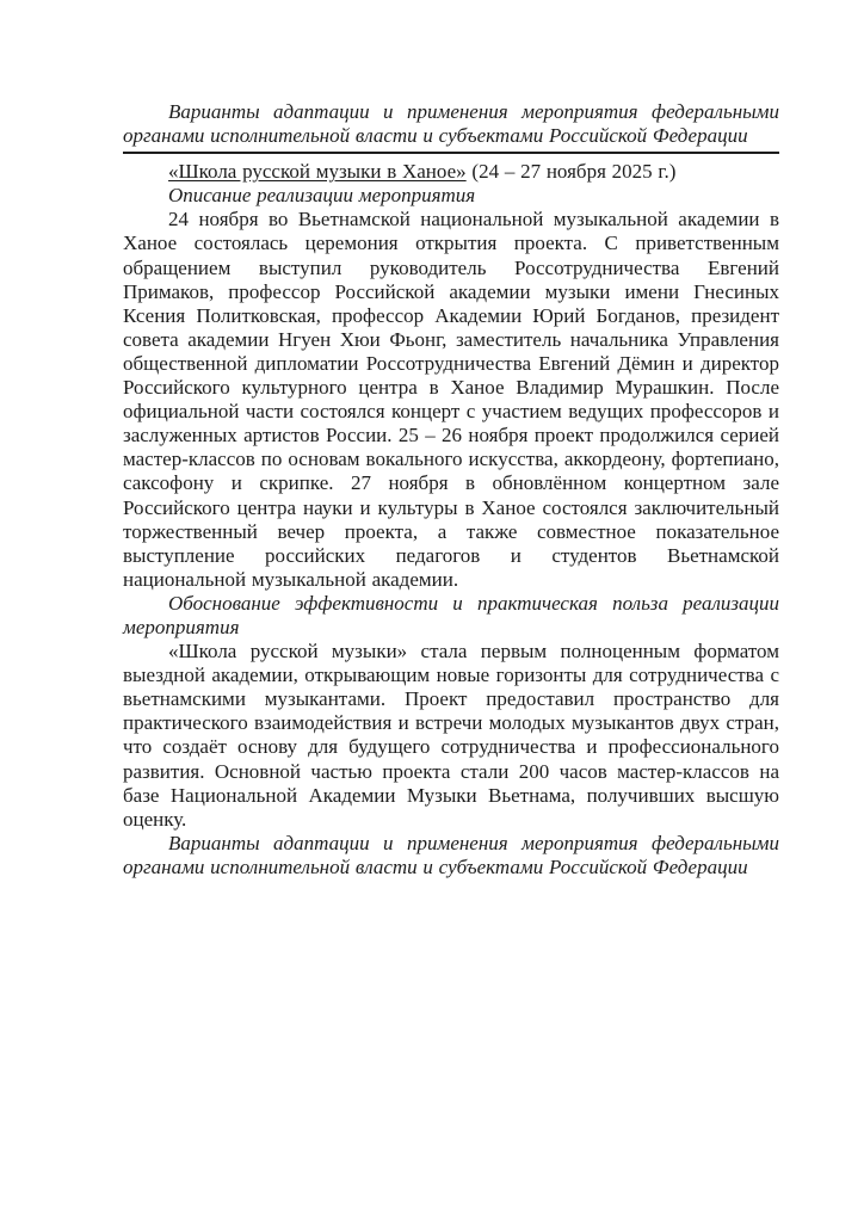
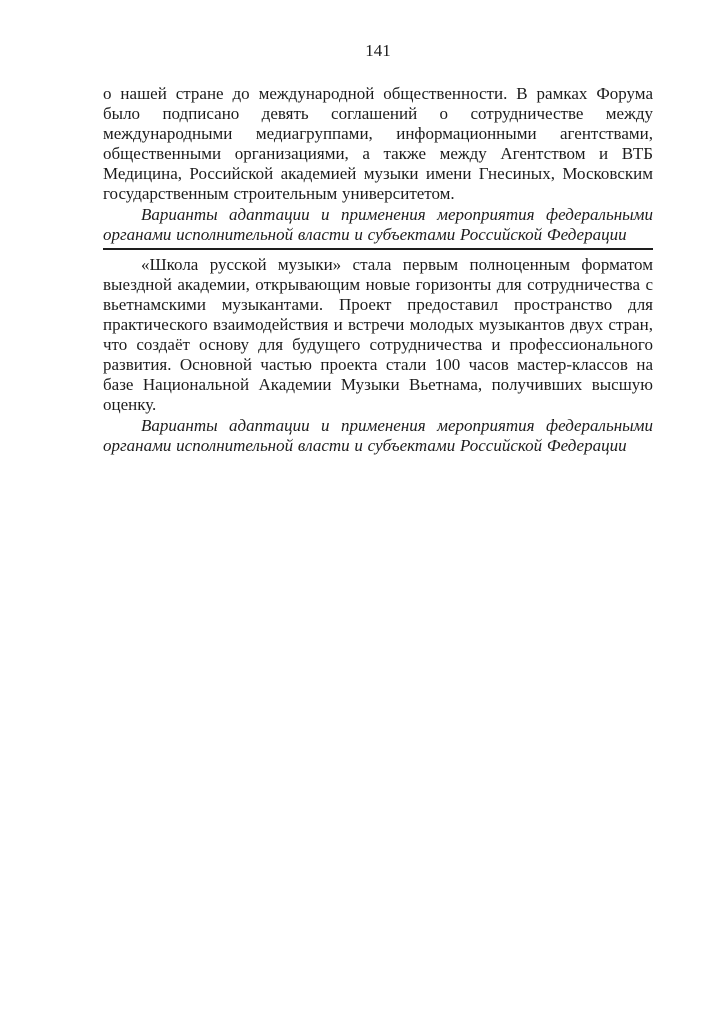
+ 141
+ о нашей стране до международной общественности. В рамках Форума было подписано девять соглашений о сотрудничестве между международными медиагруппами, информационными агентствами, общественными организациями, а также между Агентством и ВТБ Медицина, Российской академией музыки имени Гнесиных, Московским государственным строительным университетом.
  Варианты адаптации и применения мероприятия федеральными органами исполнительной власти и субъектами Российской Федерации
- «Школа русской музыки в Ханое» (24 – 27 ноября 2025 г.)
- Описание реализации мероприятия
- 24 ноября во Вьетнамской национальной музыкальной академии в Ханое состоялась церемония открытия проекта. С приветственным обращением выступил руководитель Россотрудничества Евгений Примаков, профессор Российской академии музыки имени Гнесиных Ксения Политковская, профессор Академии Юрий Богданов, президент совета академии Нгуен Хюи Фьонг, заместитель начальника Управления общественной дипломатии Россотрудничества Евгений Дёмин и директор Российского культурного центра в Ханое Владимир Мурашкин. После официальной части состоялся концерт с участием ведущих профессоров и заслуженных артистов России. 25 – 26 ноября проект продолжился серией мастер-классов по основам вокального искусства, аккордеону, фортепиано, саксофону и скрипке. 27 ноября в обновлённом концертном зале Российского центра науки и культуры в Ханое состоялся заключительный торжественный вечер проекта, а также совместное показательное выступление российских педагогов и студентов Вьетнамской национальной музыкальной академии.
- Обоснование эффективности и практическая польза реализации мероприятия
- «Школа русской музыки» стала первым полноценным форматом выездной академии, открывающим новые горизонты для сотрудничества с вьетнамскими музыкантами. Проект предоставил пространство для практического взаимодействия и встречи молодых музыкантов двух стран, что создаёт основу для будущего сотрудничества и профессионального развития. Основной частью проекта стали 200 часов мастер-классов на базе Национальной Академии Музыки Вьетнама, получивших высшую оценку.
+ «Школа русской музыки» стала первым полноценным форматом выездной академии, открывающим новые горизонты для сотрудничества с вьетнамскими музыкантами. Проект предоставил пространство для практического взаимодействия и встречи молодых музыкантов двух стран, что создаёт основу для будущего сотрудничества и профессионального развития. Основной частью проекта стали 100 часов мастер-классов на базе Национальной Академии Музыки Вьетнама, получивших высшую оценку.
  Варианты адаптации и применения мероприятия федеральными органами исполнительной власти и субъектами Российской Федерации
